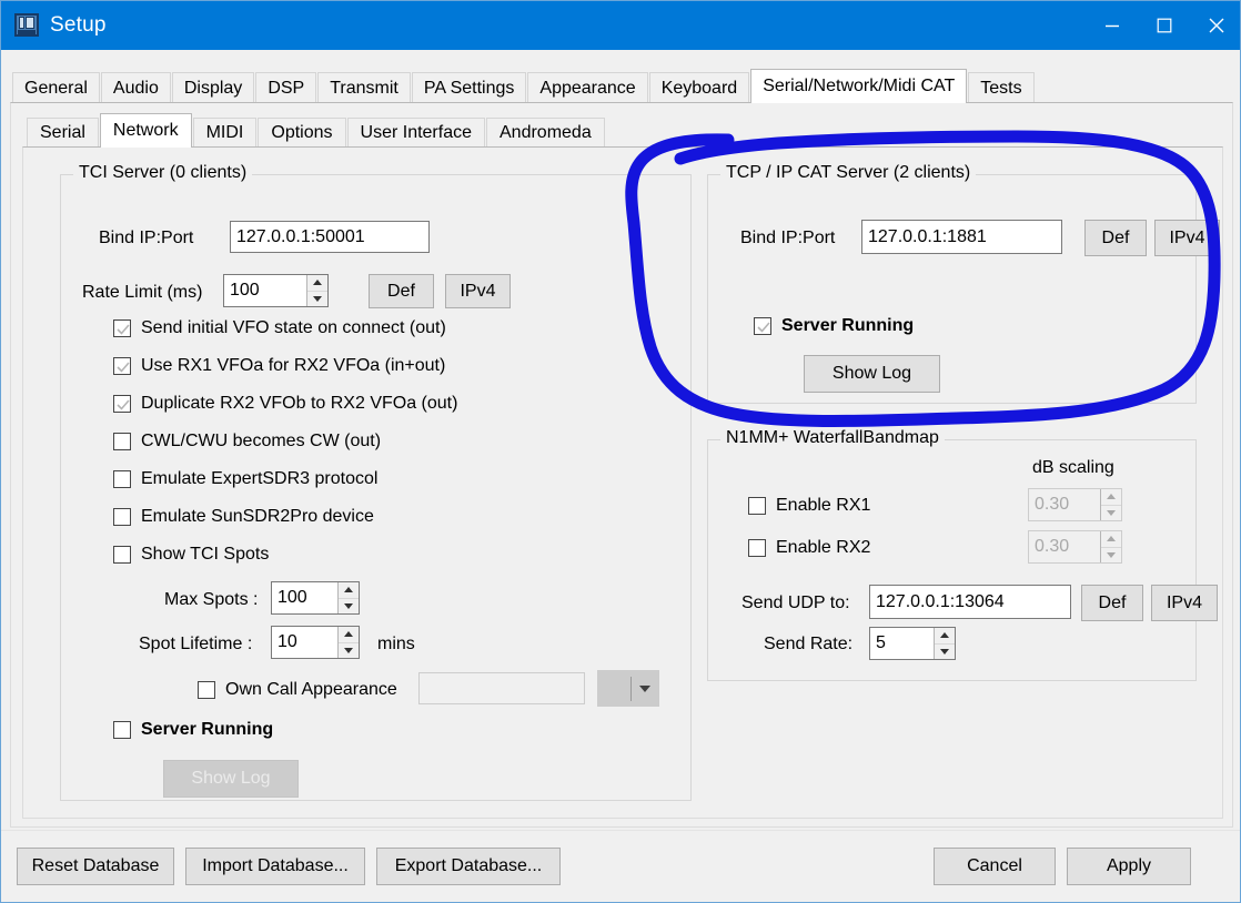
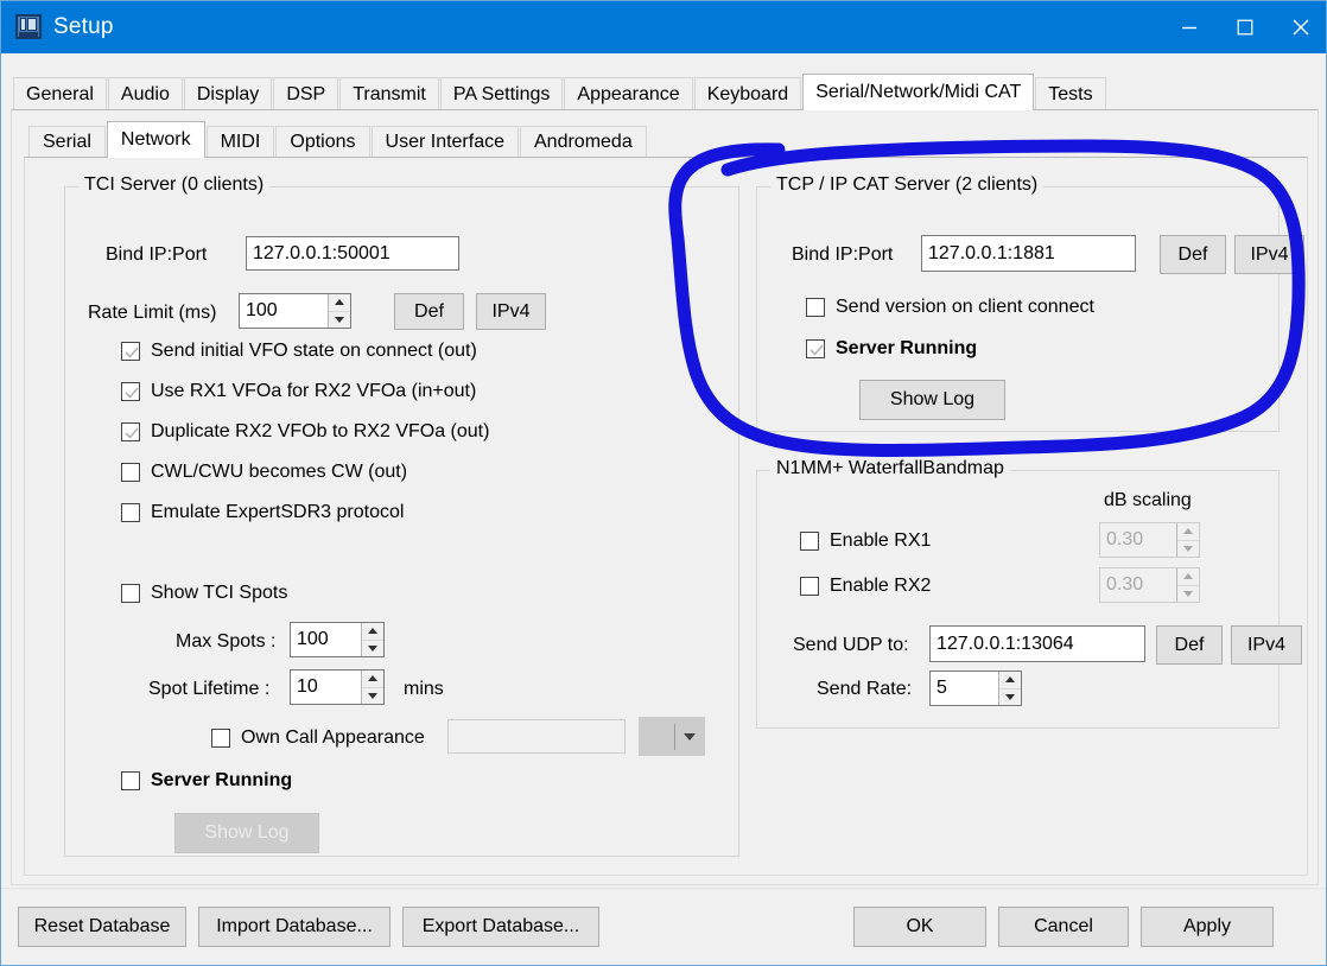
  Setup
  General
  Audio
  Display
  DSP
  Transmit
  PA Settings
  Appearance
  Keyboard
  Serial/Network/Midi CAT
  Tests
  Serial
  Network
  MIDI
  Options
  User Interface
  Andromeda
  TCI Server (0 clients)
  Bind IP:Port
  127.0.0.1:50001
  Rate Limit (ms)
  100
  Def
  IPv4
  Send initial VFO state on connect (out)
  Use RX1 VFOa for RX2 VFOa (in+out)
  Duplicate RX2 VFOb to RX2 VFOa (out)
  CWL/CWU becomes CW (out)
  Emulate ExpertSDR3 protocol
- Emulate SunSDR2Pro device
  Show TCI Spots
  Max Spots :
  100
  Spot Lifetime :
  10
  mins
  Own Call Appearance
  Server Running
  Show Log
  TCP / IP CAT Server (2 clients)
  Bind IP:Port
  127.0.0.1:1881
  Def
  IPv4
+ Send version on client connect
  Server Running
  Show Log
  N1MM+ WaterfallBandmap
  dB scaling
  Enable RX1
  0.30
  Enable RX2
  0.30
  Send UDP to:
  127.0.0.1:13064
  Def
  IPv4
  Send Rate:
  5
  Reset Database
  Import Database...
  Export Database...
+ OK
  Cancel
  Apply
